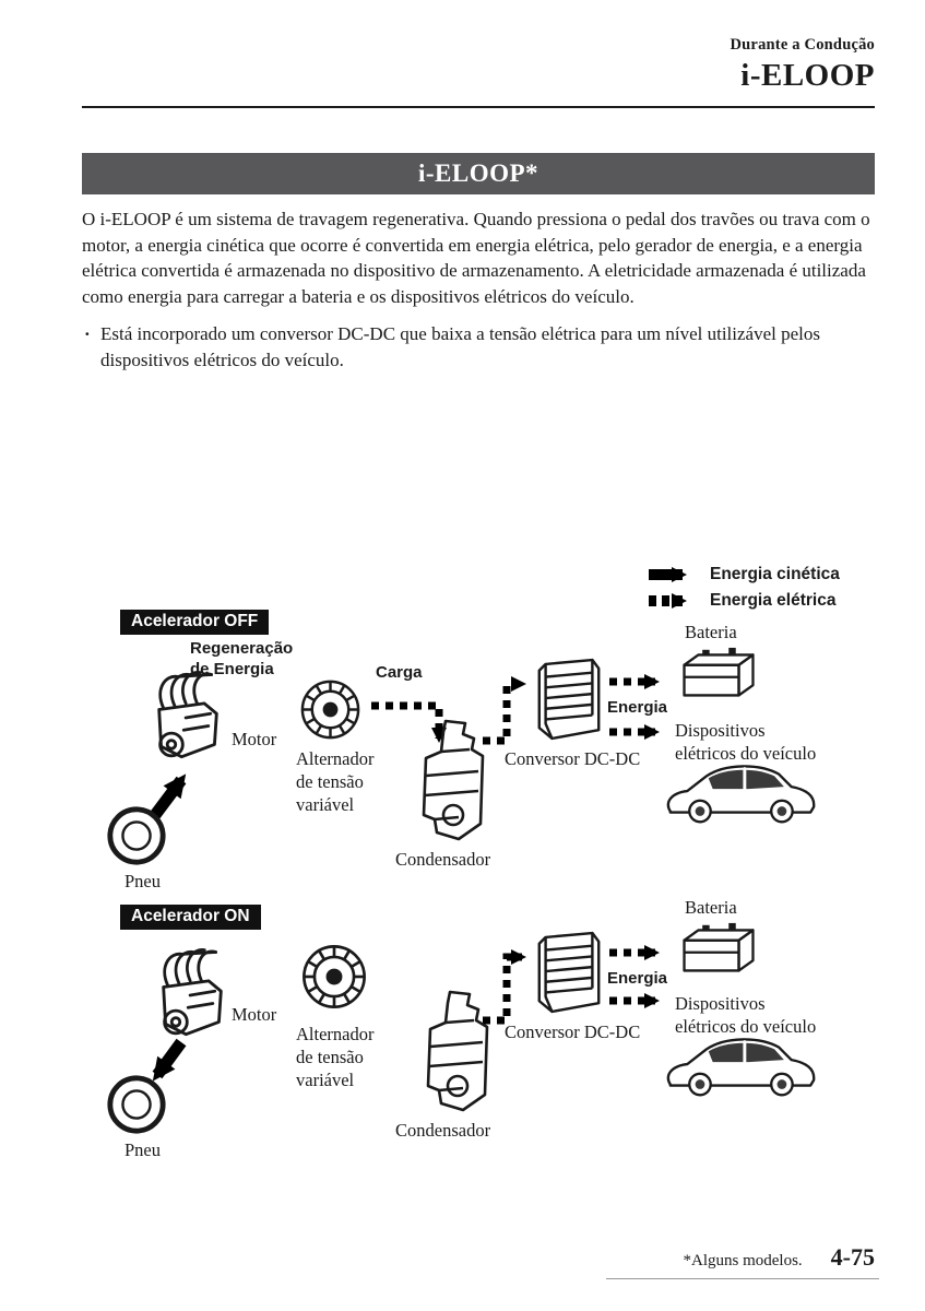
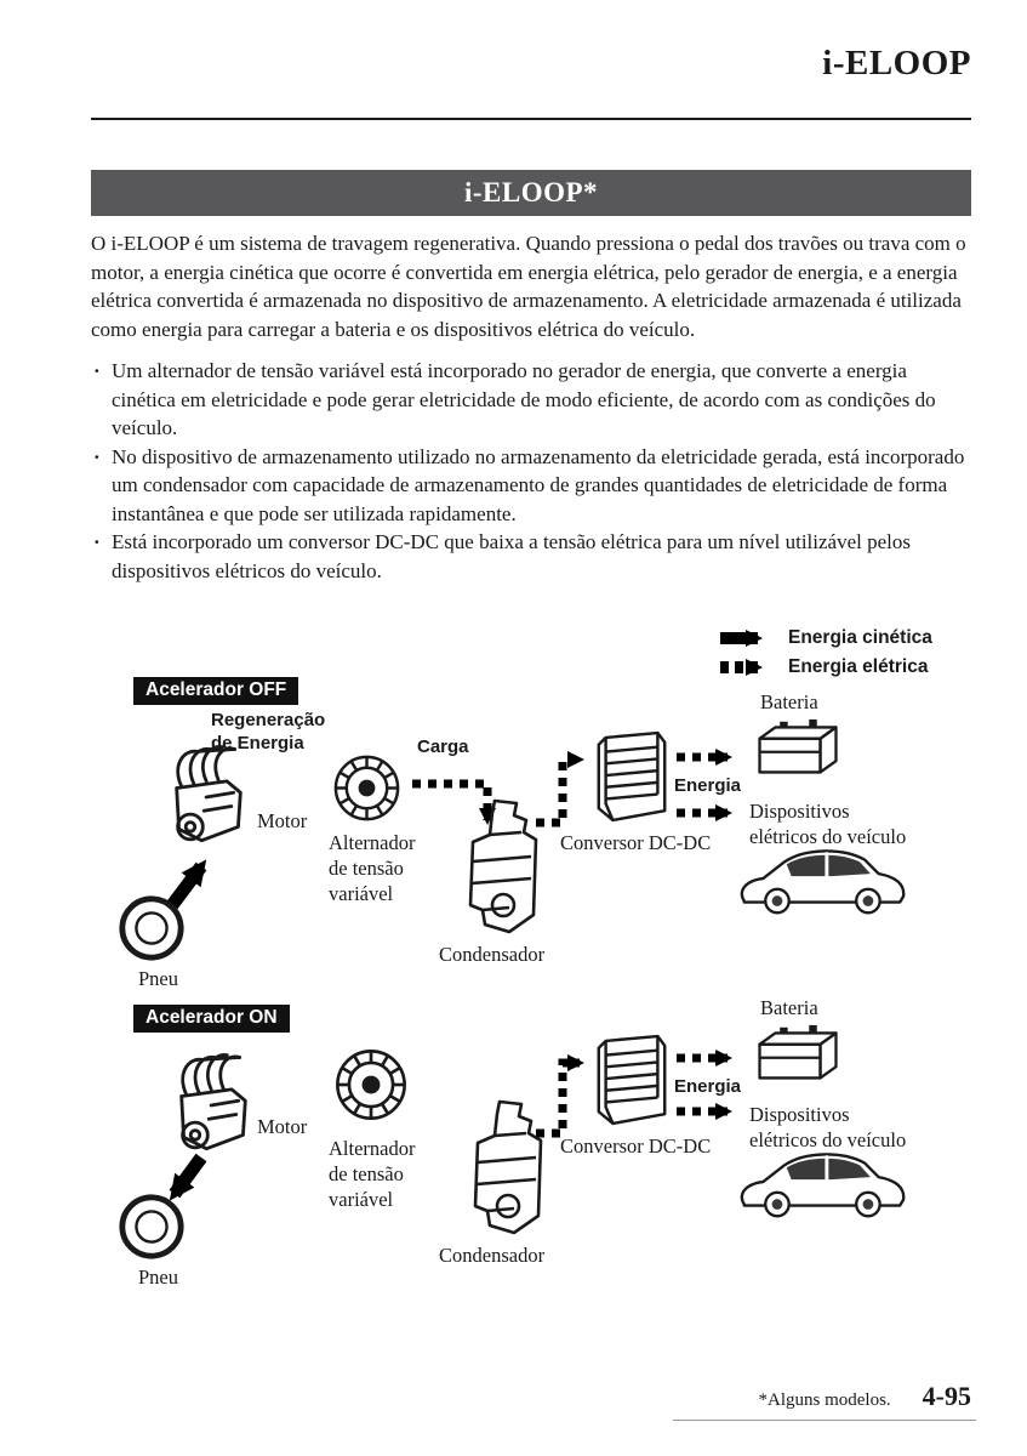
- Durante a Condução
  i-ELOOP
  i-ELOOP*
- O i-ELOOP é um sistema de travagem regenerativa. Quando pressiona o pedal dos travões ou trava com o motor, a energia cinética que ocorre é convertida em energia elétrica, pelo gerador de energia, e a energia elétrica convertida é armazenada no dispositivo de armazenamento. A eletricidade armazenada é utilizada como energia para carregar a bateria e os dispositivos elétricos do veículo.
+ O i-ELOOP é um sistema de travagem regenerativa. Quando pressiona o pedal dos travões ou trava com o motor, a energia cinética que ocorre é convertida em energia elétrica, pelo gerador de energia, e a energia elétrica convertida é armazenada no dispositivo de armazenamento. A eletricidade armazenada é utilizada como energia para carregar a bateria e os dispositivos elétrica do veículo.
+ Um alternador de tensão variável está incorporado no gerador de energia, que converte a energia cinética em eletricidade e pode gerar eletricidade de modo eficiente, de acordo com as condições do veículo.
+ No dispositivo de armazenamento utilizado no armazenamento da eletricidade gerada, está incorporado um condensador com capacidade de armazenamento de grandes quantidades de eletricidade de forma instantânea e que pode ser utilizada rapidamente.
  Está incorporado um conversor DC-DC que baixa a tensão elétrica para um nível utilizável pelos dispositivos elétricos do veículo.
  Energia cinética
  Energia elétrica
  Acelerador OFF
  Bateria
  Regeneração
  de Energia
  Motor
  Carga
  Energia
  Dispositivos
  elétricos do veículo
  Conversor DC-DC
  Alternador
  de tensão
  variável
  Condensador
  Pneu
  Bateria
  Acelerador ON
  Motor
  Energia
  Dispositivos
  elétricos do veículo
  Conversor DC-DC
  Alternador
  de tensão
  variável
  Condensador
  Pneu
- *Alguns modelos. 4-75
+ *Alguns modelos. 4-95
